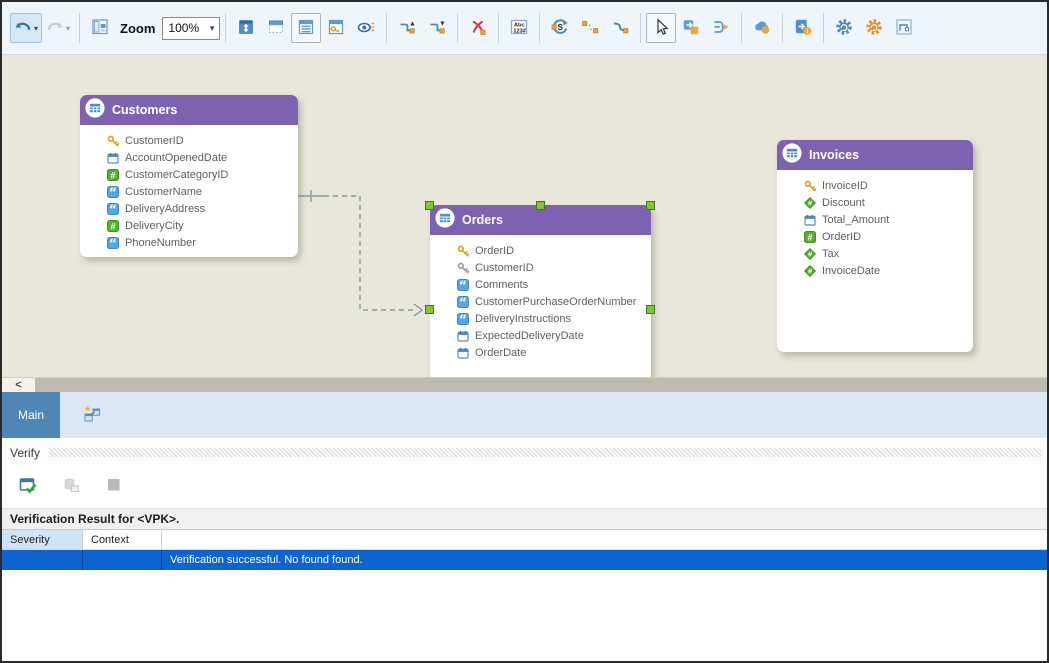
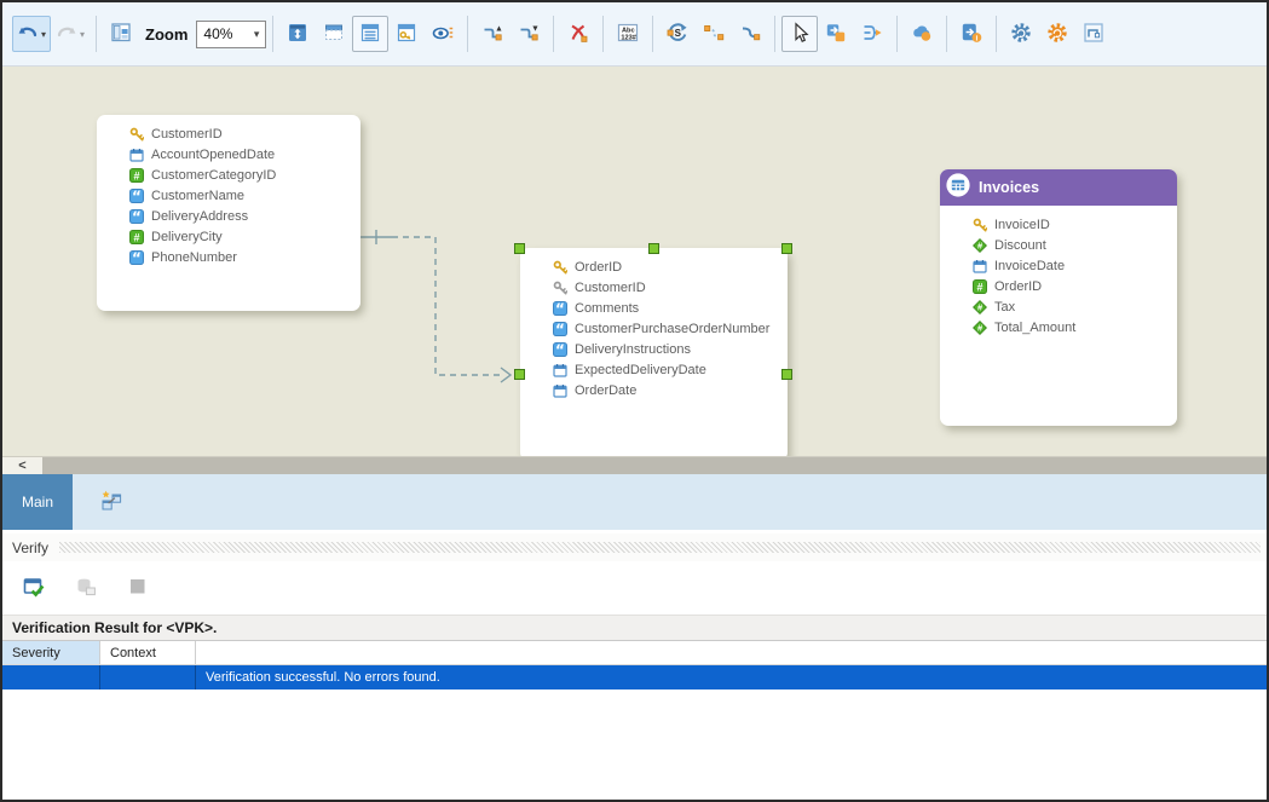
  ▾
  ▾
  Zoom
- 100%
+ 40%
  ▾
  S
- Customers
  CustomerID
  AccountOpenedDate
  #
  CustomerCategoryID
  “
  CustomerName
  “
  DeliveryAddress
  #
  DeliveryCity
  “
  PhoneNumber
- Orders
  OrderID
  CustomerID
  “
  Comments
  “
  CustomerPurchaseOrderNumber
  “
  DeliveryInstructions
  ExpectedDeliveryDate
  OrderDate
  Invoices
  InvoiceID
  #
  Discount
- Total_Amount
+ InvoiceDate
  #
  OrderID
  #
  Tax
  #
- InvoiceDate
+ Total_Amount
  <
  Main
  Verify
  Verification Result for <VPK>.
  Severity
  Context
- Verification successful. No found found.
+ Verification successful. No errors found.
